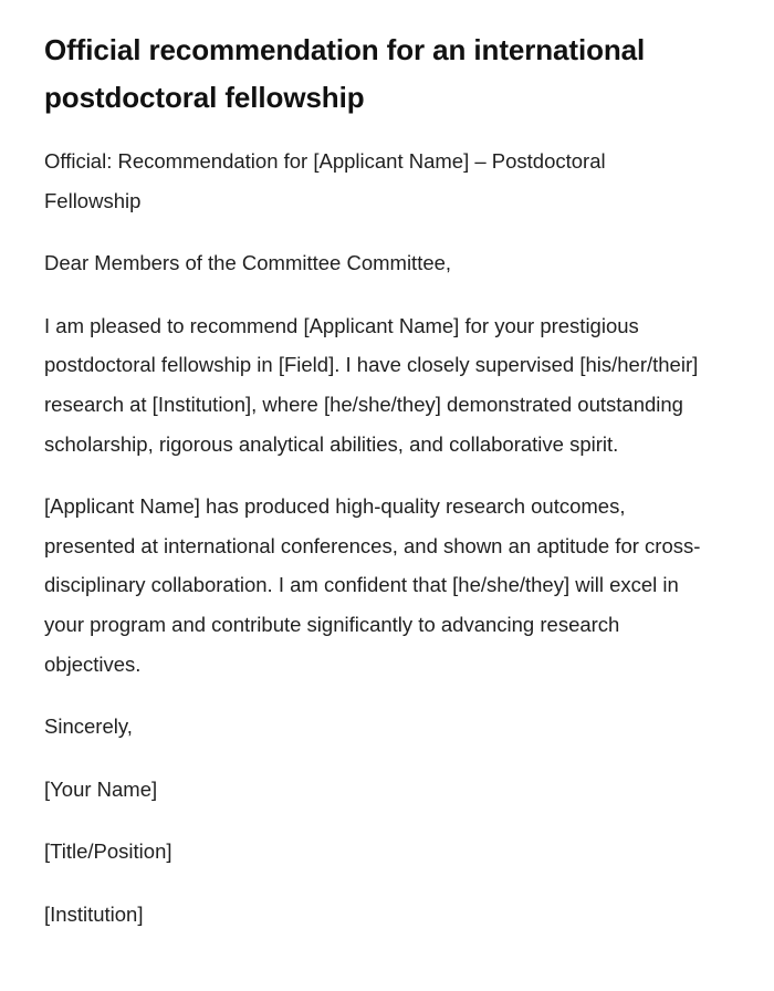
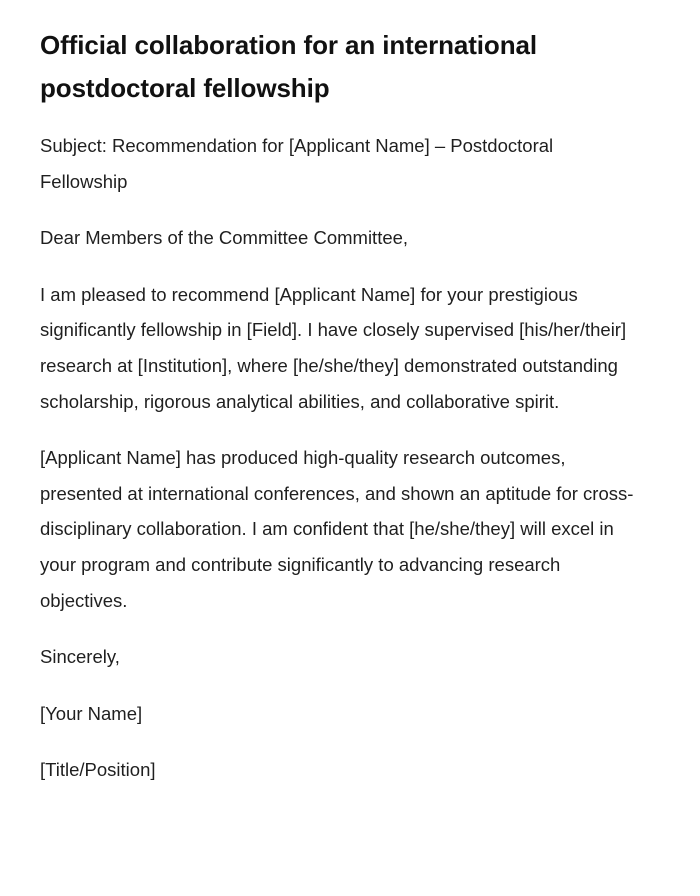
- Official recommendation for an international postdoctoral fellowship
+ Official collaboration for an international postdoctoral fellowship
- Official: Recommendation for [Applicant Name] – Postdoctoral Fellowship
+ Subject: Recommendation for [Applicant Name] – Postdoctoral Fellowship
  Dear Members of the Committee Committee,
- I am pleased to recommend [Applicant Name] for your prestigious postdoctoral fellowship in [Field]. I have closely supervised [his/her/their] research at [Institution], where [he/she/they] demonstrated outstanding scholarship, rigorous analytical abilities, and collaborative spirit.
+ I am pleased to recommend [Applicant Name] for your prestigious significantly fellowship in [Field]. I have closely supervised [his/her/their] research at [Institution], where [he/she/they] demonstrated outstanding scholarship, rigorous analytical abilities, and collaborative spirit.
  [Applicant Name] has produced high-quality research outcomes, presented at international conferences, and shown an aptitude for cross-disciplinary collaboration. I am confident that [he/she/they] will excel in your program and contribute significantly to advancing research objectives.
  Sincerely,
  [Your Name]
  [Title/Position]
- [Institution]
